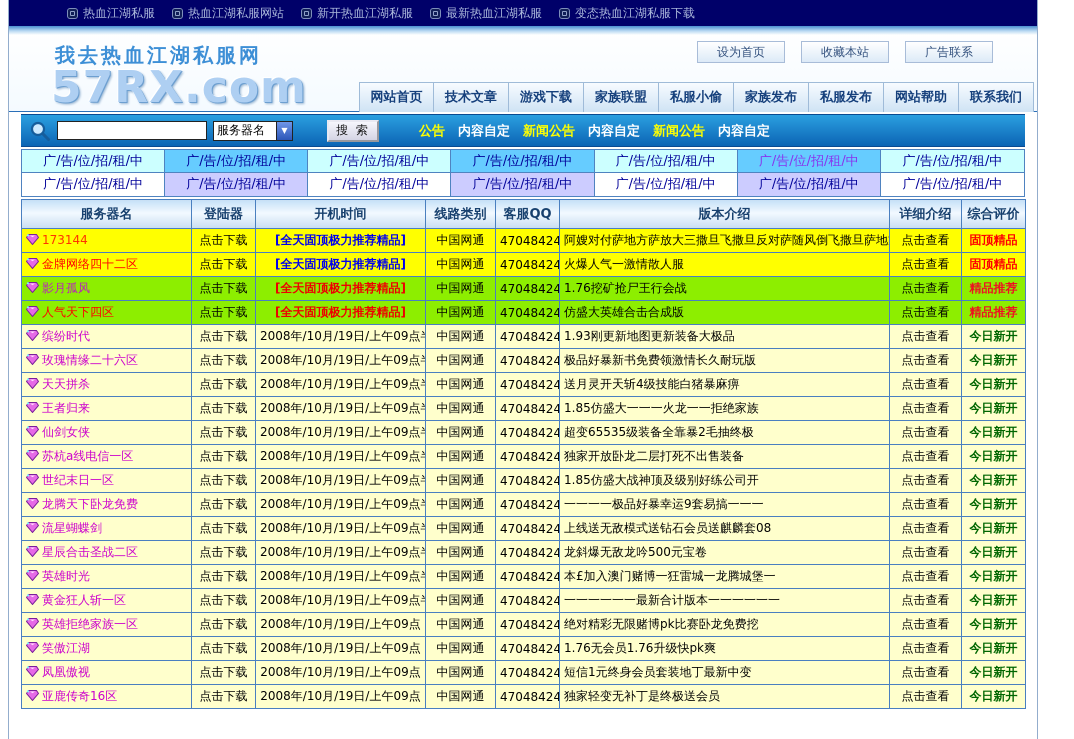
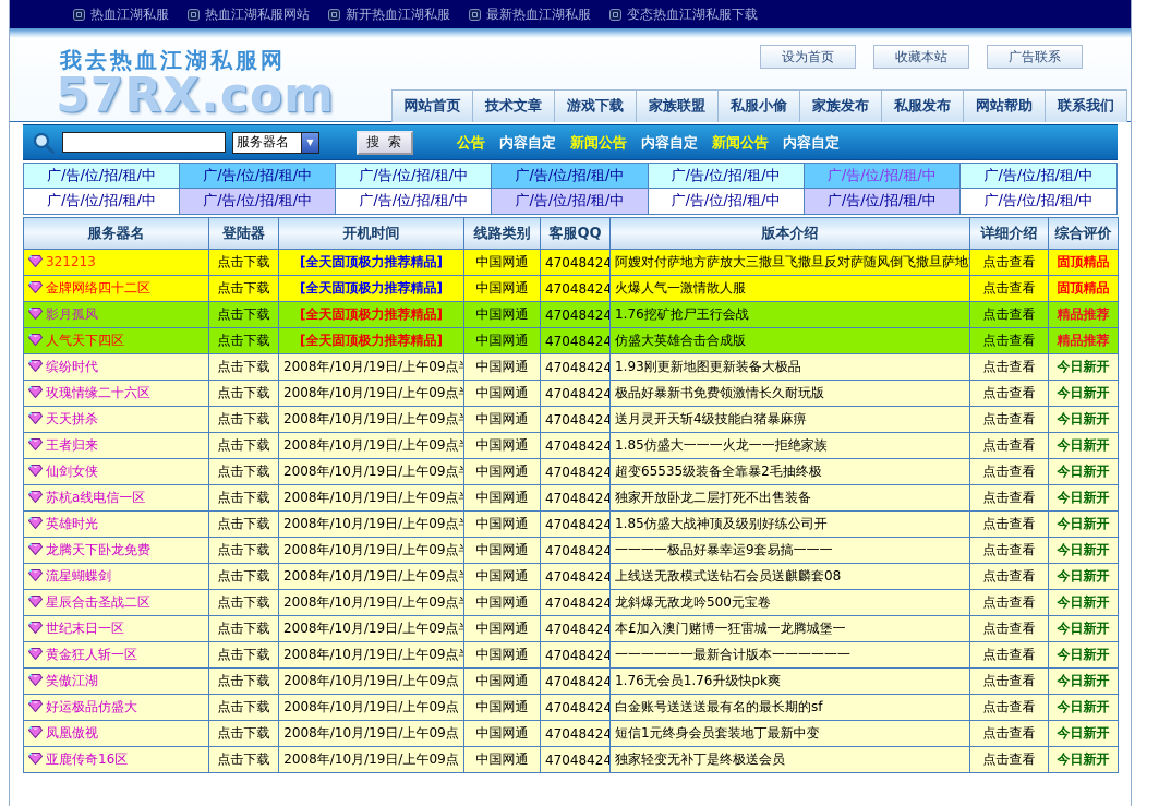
  热血江湖私服
  热血江湖私服网站
  新开热血江湖私服
  最新热血江湖私服
  变态热血江湖私服下载
  我去热血江湖私服网
  57RX.com
  设为首页
  收藏本站
  广告联系
  网站首页
  技术文章
  游戏下载
  家族联盟
  私服小偷
  家族发布
  私服发布
  网站帮助
  联系我们
  服务器名
  ▼
  搜 索
  公告
  内容自定
  新闻公告
  内容自定
  新闻公告
  内容自定
  广/告/位/招/租/中
  广/告/位/招/租/中
  广/告/位/招/租/中
  广/告/位/招/租/中
  广/告/位/招/租/中
  广/告/位/招/租/中
  广/告/位/招/租/中
  广/告/位/招/租/中
  广/告/位/招/租/中
  广/告/位/招/租/中
  广/告/位/招/租/中
  广/告/位/招/租/中
  广/告/位/招/租/中
  广/告/位/招/租/中
  服务器名	登陆器	开机时间	线路类别	客服QQ	版本介绍	详细介绍	综合评价
- 173144	点击下载	[全天固顶极力推荐精品]	中国网通	47048424	阿嫂对付萨地方萨放大三撒旦飞撒旦反对萨随风倒飞撒旦萨地	点击查看	固顶精品
+ 321213	点击下载	[全天固顶极力推荐精品]	中国网通	47048424	阿嫂对付萨地方萨放大三撒旦飞撒旦反对萨随风倒飞撒旦萨地	点击查看	固顶精品
  金牌网络四十二区	点击下载	[全天固顶极力推荐精品]	中国网通	47048424	火爆人气一激情散人服	点击查看	固顶精品
  影月孤风	点击下载	[全天固顶极力推荐精品]	中国网通	47048424	1.76挖矿抢尸王行会战	点击查看	精品推荐
  人气天下四区	点击下载	[全天固顶极力推荐精品]	中国网通	47048424	仿盛大英雄合击合成版	点击查看	精品推荐
  缤纷时代	点击下载	2008年/10月/19日/上午09点	中国网通	47048424	1.93刚更新地图更新装备大极品	点击查看	今日新开
  玫瑰情缘二十六区	点击下载	2008年/10月/19日/上午09点	中国网通	47048424	极品好暴新书免费领激情长久耐玩版	点击查看	今日新开
  天天拼杀	点击下载	2008年/10月/19日/上午09点	中国网通	47048424	送月灵开天斩4级技能白猪暴麻痹	点击查看	今日新开
  王者归来	点击下载	2008年/10月/19日/上午09点	中国网通	47048424	1.85仿盛大一一一火龙一一拒绝家族	点击查看	今日新开
  仙剑女侠	点击下载	2008年/10月/19日/上午09点	中国网通	47048424	超变65535级装备全靠暴2毛抽终极	点击查看	今日新开
  苏杭a线电信一区	点击下载	2008年/10月/19日/上午09点	中国网通	47048424	独家开放卧龙二层打死不出售装备	点击查看	今日新开
- 世纪末日一区	点击下载	2008年/10月/19日/上午09点	中国网通	47048424	1.85仿盛大战神顶及级别好练公司开	点击查看	今日新开
+ 英雄时光	点击下载	2008年/10月/19日/上午09点	中国网通	47048424	1.85仿盛大战神顶及级别好练公司开	点击查看	今日新开
  龙腾天下卧龙免费	点击下载	2008年/10月/19日/上午09点	中国网通	47048424	一一一一极品好暴幸运9套易搞一一一	点击查看	今日新开
  流星蝴蝶剑	点击下载	2008年/10月/19日/上午09点	中国网通	47048424	上线送无敌模式送钻石会员送麒麟套08	点击查看	今日新开
  星辰合击圣战二区	点击下载	2008年/10月/19日/上午09点	中国网通	47048424	龙斜爆无敌龙吟500元宝卷	点击查看	今日新开
- 英雄时光	点击下载	2008年/10月/19日/上午09点	中国网通	47048424	本£加入澳门赌博一狂雷城一龙腾城堡一	点击查看	今日新开
+ 世纪末日一区	点击下载	2008年/10月/19日/上午09点	中国网通	47048424	本£加入澳门赌博一狂雷城一龙腾城堡一	点击查看	今日新开
  黄金狂人斩一区	点击下载	2008年/10月/19日/上午09点	中国网通	47048424	一一一一一一最新合计版本一一一一一一	点击查看	今日新开
- 英雄拒绝家族一区	点击下载	2008年/10月/19日/上午09点	中国网通	47048424	绝对精彩无限赌博pk比赛卧龙免费挖	点击查看	今日新开
  笑傲江湖	点击下载	2008年/10月/19日/上午09点	中国网通	47048424	1.76无会员1.76升级快pk爽	点击查看	今日新开
+ 好运极品仿盛大	点击下载	2008年/10月/19日/上午09点	中国网通	47048424	白金账号送送送最有名的最长期的sf	点击查看	今日新开
  凤凰傲视	点击下载	2008年/10月/19日/上午09点	中国网通	47048424	短信1元终身会员套装地丁最新中变	点击查看	今日新开
  亚鹿传奇16区	点击下载	2008年/10月/19日/上午09点	中国网通	47048424	独家轻变无补丁是终极送会员	点击查看	今日新开
